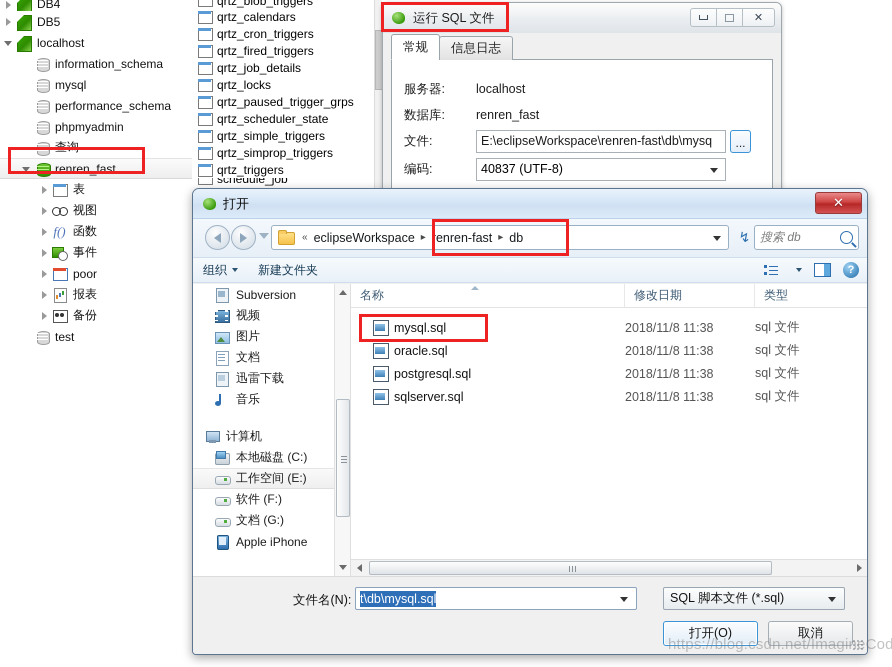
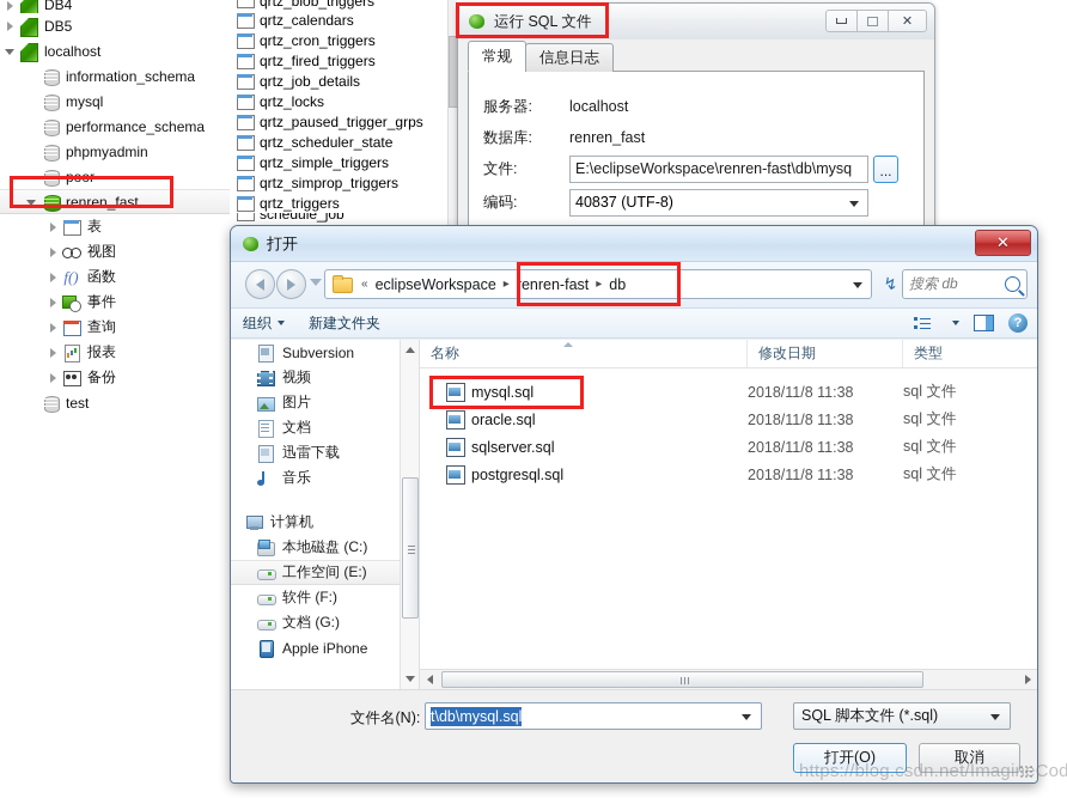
  DB4
  DB5
  localhost
  information_schema
  mysql
  performance_schema
  phpmyadmin
- 查询
+ poor
  renren_fast
  表
  视图
  f()
  函数
  事件
- poor
+ 查询
  报表
  备份
  test
  qrtz_blob_triggers
  qrtz_calendars
  qrtz_cron_triggers
  qrtz_fired_triggers
  qrtz_job_details
  qrtz_locks
  qrtz_paused_trigger_grps
  qrtz_scheduler_state
  qrtz_simple_triggers
  qrtz_simprop_triggers
  qrtz_triggers
  schedule_job
  运行 SQL 文件
  ✕
  常规
  信息日志
  服务器:
  localhost
  数据库:
  renren_fast
  文件:
  E:\eclipseWorkspace\renren-fast\db\mysq
  ...
  编码:
  40837 (UTF-8)
  打开
  ✕
  «
  eclipseWorkspace
  ▸
  renren-fast
  ▸
  db
  ↯
  搜索 db
  组织
  新建文件夹
  ?
  Subversion
  视频
  图片
  文档
  迅雷下载
  音乐
  计算机
  本地磁盘 (C:)
  工作空间 (E:)
  软件 (F:)
  文档 (G:)
  Apple iPhone
  名称
  修改日期
  类型
  mysql.sql
  2018/11/8 11:38
  sql 文件
  oracle.sql
  2018/11/8 11:38
  sql 文件
- postgresql.sql
+ sqlserver.sql
  2018/11/8 11:38
  sql 文件
- sqlserver.sql
+ postgresql.sql
  2018/11/8 11:38
  sql 文件
  文件名(N):
  t\db\mysql.sql
  SQL 脚本文件 (*.sql)
  打开(O)
  取消
  https://blog.csdn.net/ImagineCod
